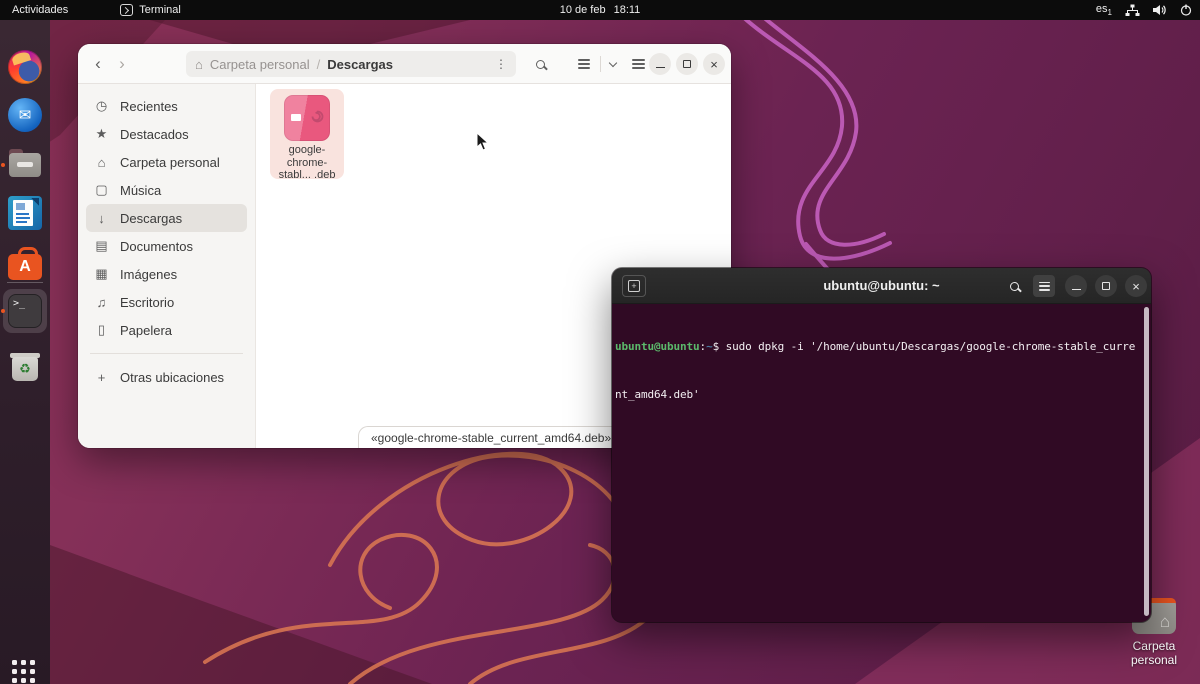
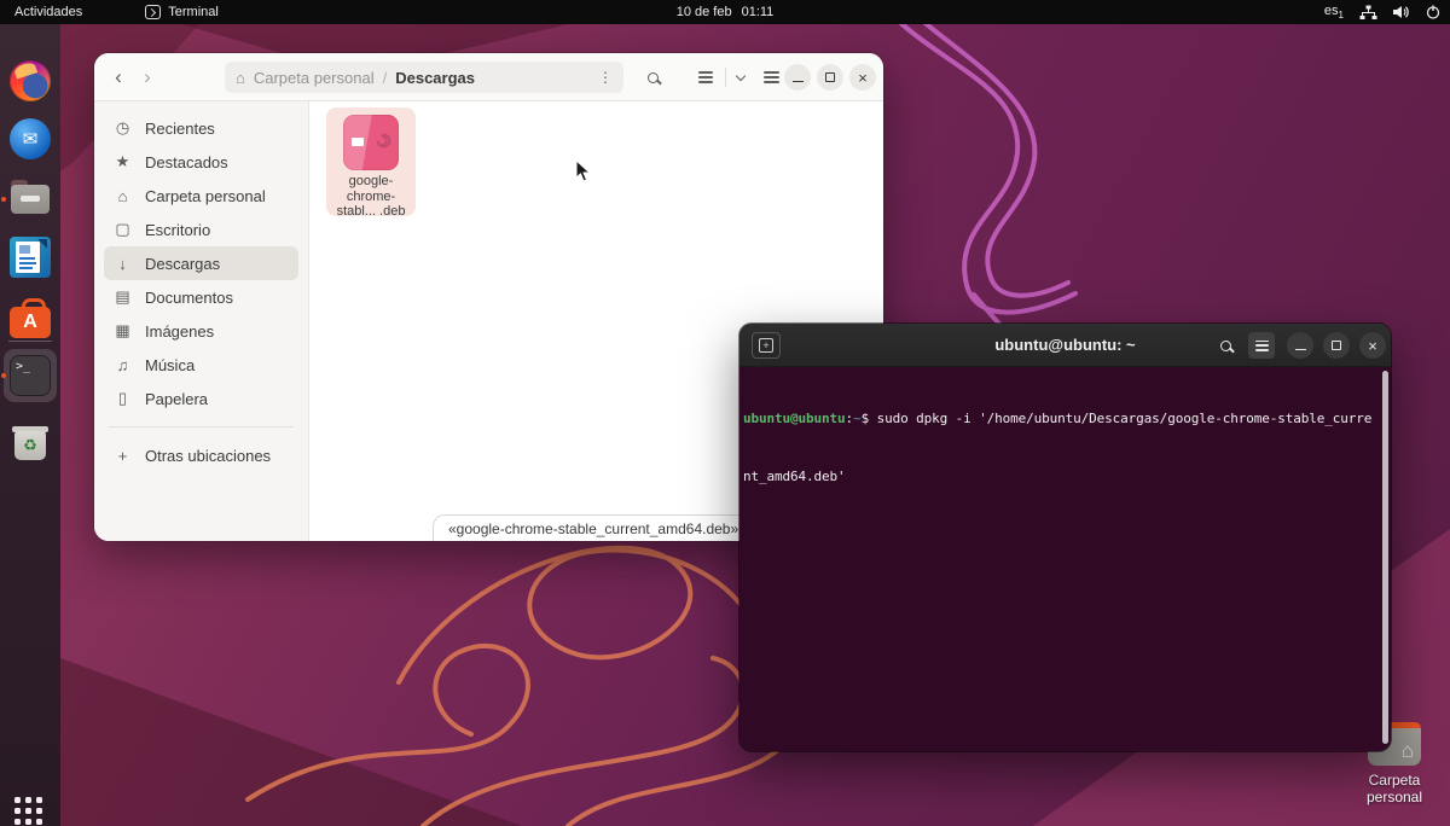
  ⌂
  Carpeta personal
  ‹
  ›
  ⌂
  Carpeta personal
  /
  Descargas
  ⋮
  ×
  ◷
  Recientes
  ★
  Destacados
  ⌂
  Carpeta personal
  ▢
- Música
+ Escritorio
  ↓
  Descargas
  ▤
  Documentos
  ▦
  Imágenes
  ♫
- Escritorio
+ Música
  ▯
  Papelera
  +
  Otras ubicaciones
  google-
  chrome-
  stabl... .deb
  «google-chrome-stable_current_amd64.deb»
  ubuntu@ubuntu: ~
  +
  ×
  ubuntu@ubuntu:~$ sudo dpkg -i '/home/ubuntu/Descargas/google-chrome-stable_curre
  nt_amd64.deb'
  ✉
  A
  >_
  ♻
  Actividades
  Terminal
  10 de feb
- 18:11
+ 01:11
  es1
